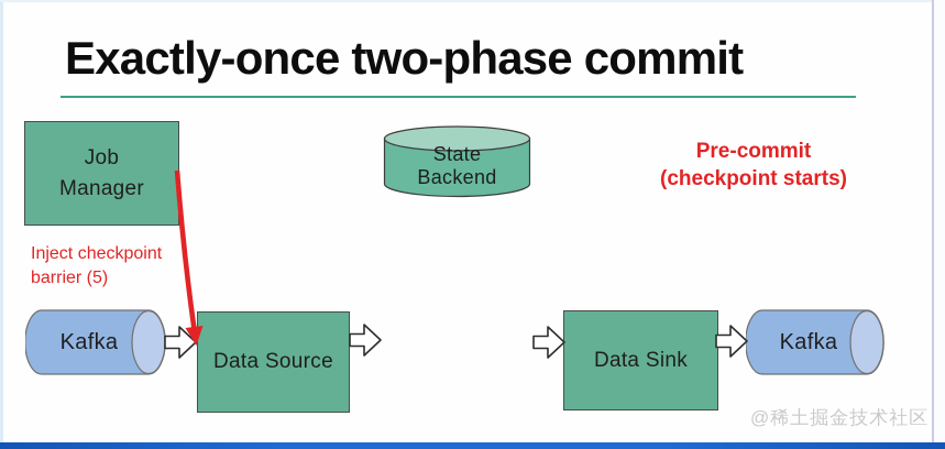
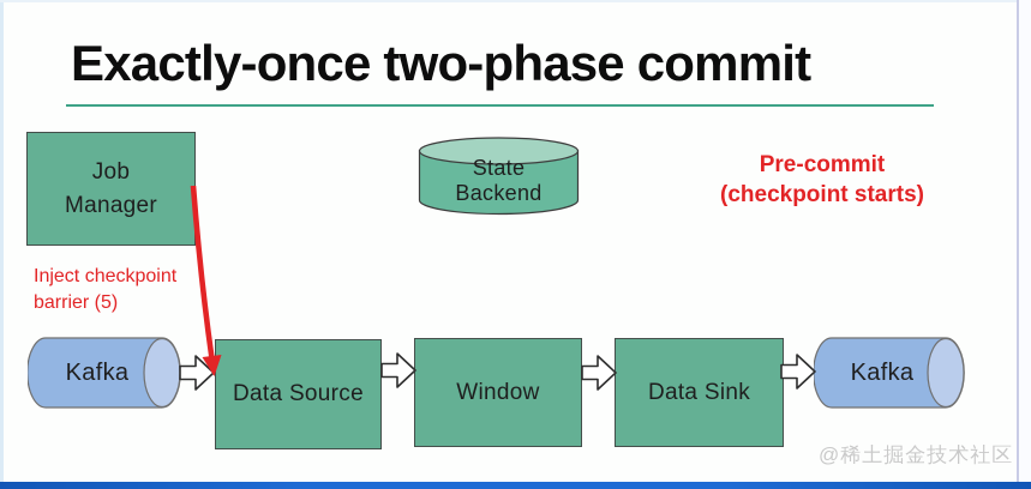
  Exactly-once two-phase commit
  Job
  Manager
  State
  Backend
  Pre-commit
  (checkpoint starts)
  Inject checkpoint
  barrier (5)
  Kafka
  Data Source
+ Window
  Data Sink
  Kafka
  @稀土掘金技术社区
